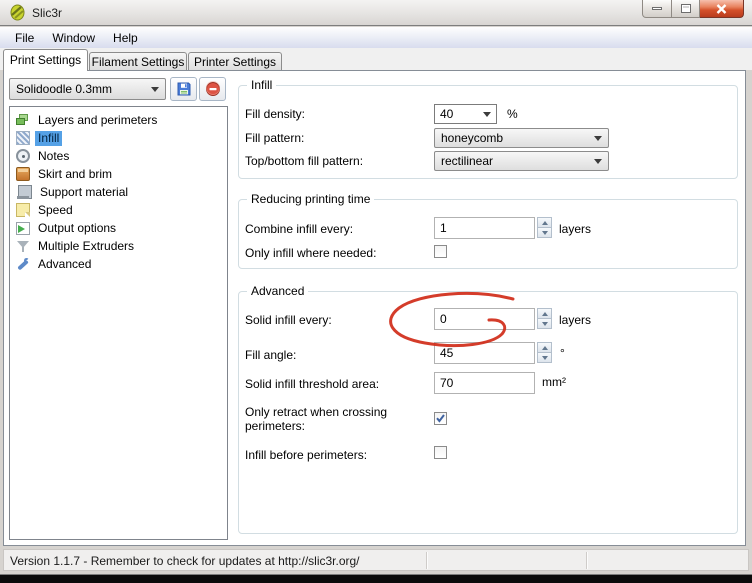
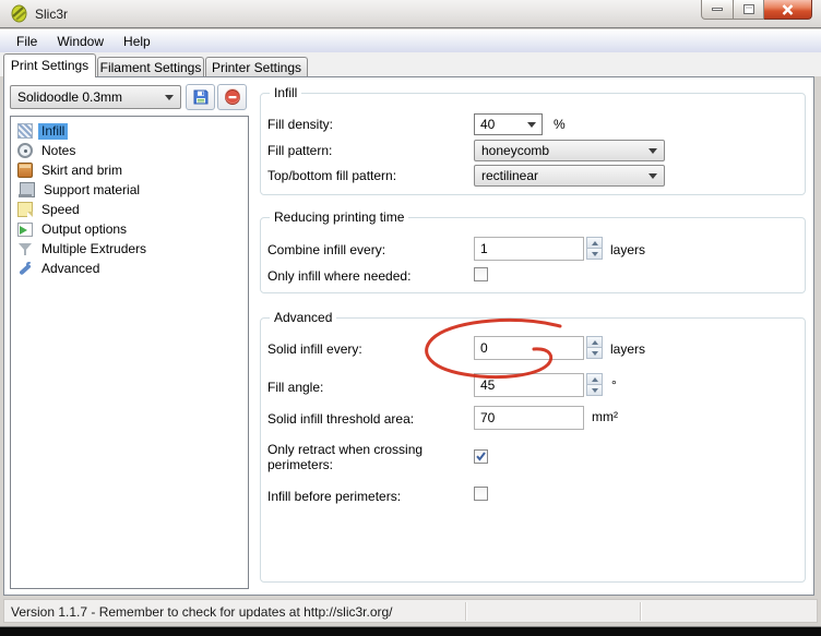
  Slic3r
  File
  Window
  Help
  Print Settings
  Filament Settings
  Printer Settings
  Solidoodle 0.3mm
- Layers and perimeters
  Infill
  Notes
  Skirt and brim
  Support material
  Speed
  Output options
  Multiple Extruders
  Advanced
  Infill
  Fill density:
  40
  %
  Fill pattern:
  honeycomb
  Top/bottom fill pattern:
  rectilinear
  Reducing printing time
  Combine infill every:
  1
  layers
  Only infill where needed:
  Advanced
  Solid infill every:
  0
  layers
  Fill angle:
  45
  °
  Solid infill threshold area:
  70
  mm²
  Only retract when crossing perimeters:
  Infill before perimeters:
  Version 1.1.7 - Remember to check for updates at http://slic3r.org/
